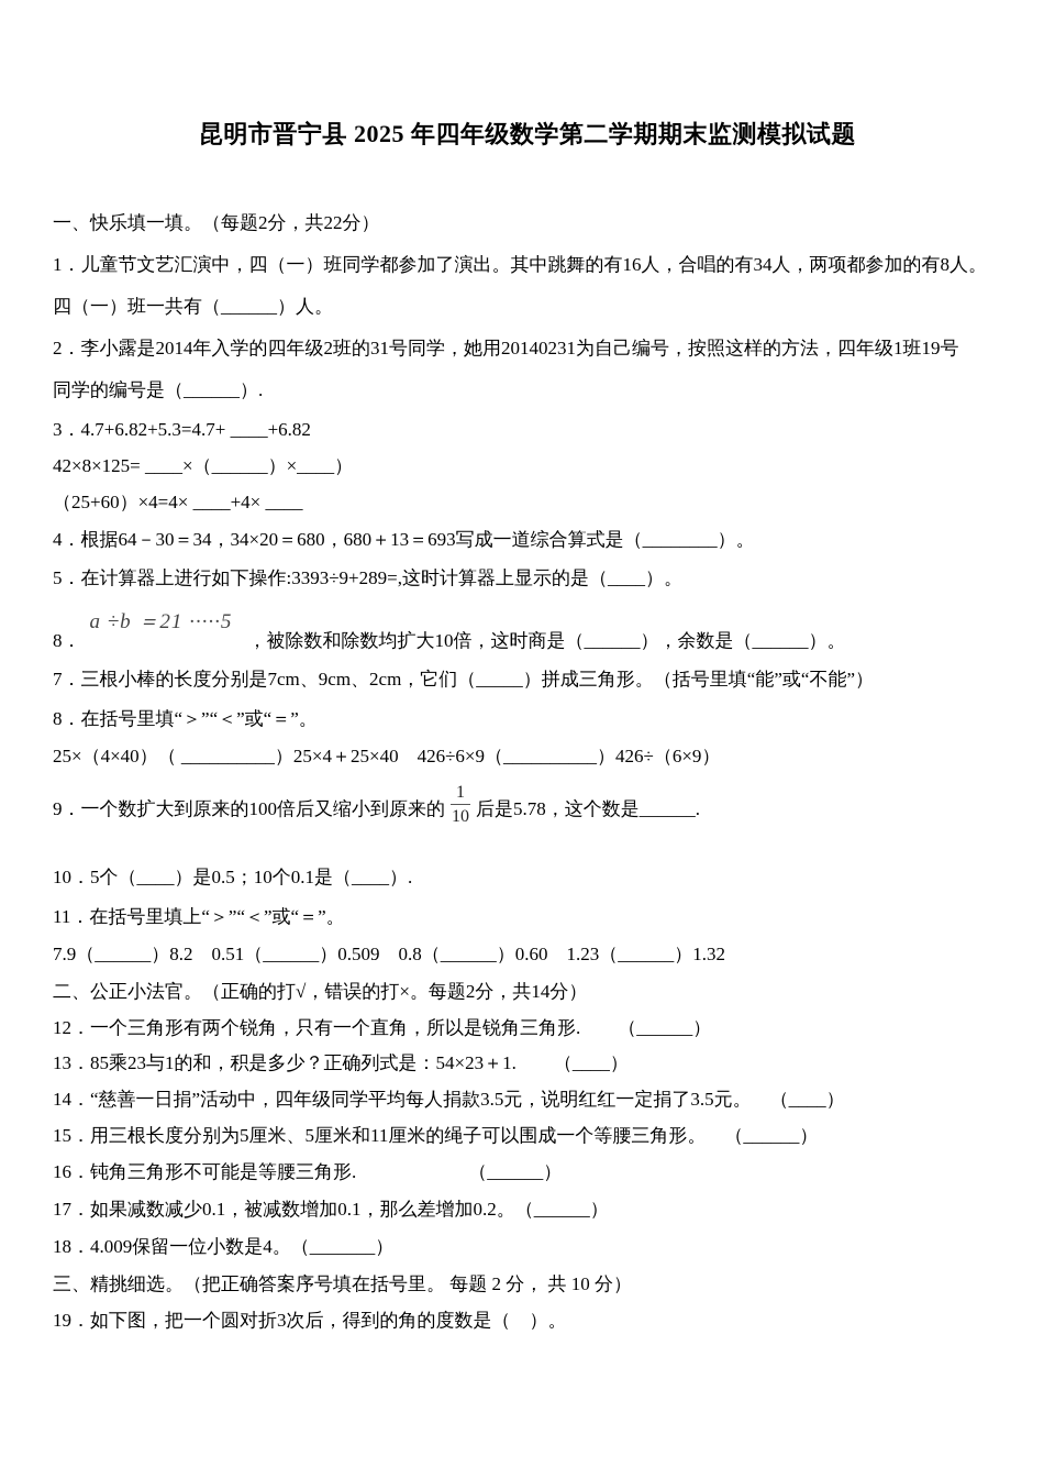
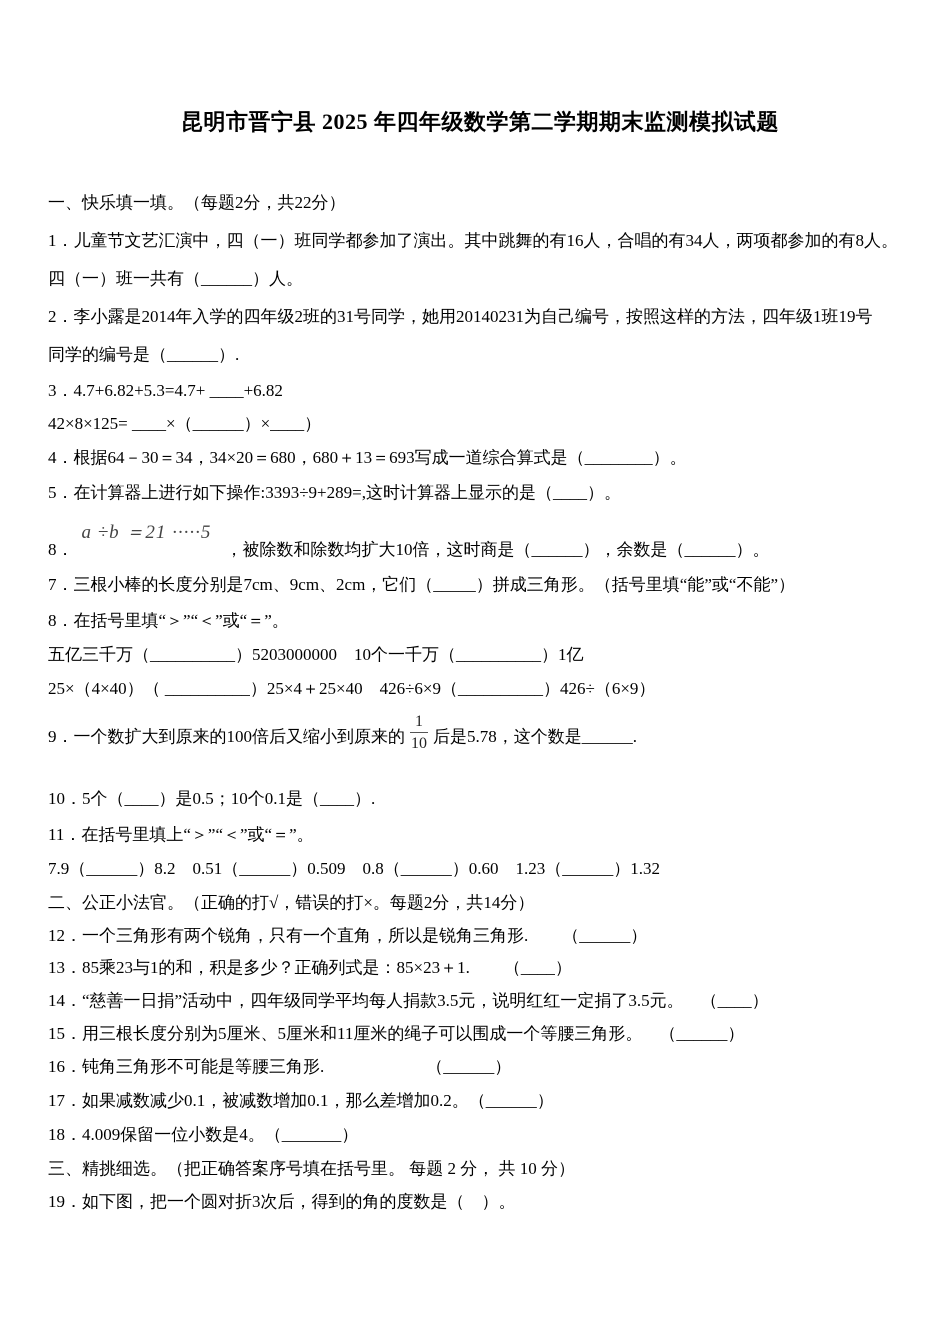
  昆明市晋宁县 2025 年四年级数学第二学期期末监测模拟试题
  一、快乐填一填。（每题2分，共22分）
  1．儿童节文艺汇演中，四（一）班同学都参加了演出。其中跳舞的有16人，合唱的有34人，两项都参加的有8人。
  四（一）班一共有（______）人。
  2．李小露是2014年入学的四年级2班的31号同学，她用20140231为自己编号，按照这样的方法，四年级1班19号
  同学的编号是（______）.
  3．4.7+6.82+5.3=4.7+ ____+6.82
  42×8×125= ____×（______）×____）
- （25+60）×4=4× ____+4× ____
  4．根据64－30＝34，34×20＝680，680＋13＝693写成一道综合算式是（________）。
  5．在计算器上进行如下操作:3393÷9+289=,这时计算器上显示的是（____）。
  8．
  a ÷b ＝21 ·····5
  ，被除数和除数均扩大10倍，这时商是（______），余数是（______）。
  7．三根小棒的长度分别是7cm、9cm、2cm，它们（_____）拼成三角形。（括号里填“能”或“不能”）
  8．在括号里填“＞”“＜”或“＝”。
+ 五亿三千万（__________）5203000000 10个一千万（__________）1亿
  25×（4×40）（ __________）25×4＋25×40 426÷6×9（__________）426÷（6×9）
  9．一个数扩大到原来的100倍后又缩小到原来的
  1
  10
  后是5.78，这个数是______.
  10．5个（____）是0.5；10个0.1是（____）.
  11．在括号里填上“＞”“＜”或“＝”。
  7.9（______）8.2 0.51（______）0.509 0.8（______）0.60 1.23（______）1.32
  二、公正小法官。（正确的打√，错误的打×。每题2分，共14分）
  12．一个三角形有两个锐角，只有一个直角，所以是锐角三角形. （______）
- 13．85乘23与1的和，积是多少？正确列式是：54×23＋1. （____）
+ 13．85乘23与1的和，积是多少？正确列式是：85×23＋1. （____）
  14．“慈善一日捐”活动中，四年级同学平均每人捐款3.5元，说明红红一定捐了3.5元。 （____）
  15．用三根长度分别为5厘米、5厘米和11厘米的绳子可以围成一个等腰三角形。 （______）
  16．钝角三角形不可能是等腰三角形. （______）
  17．如果减数减少0.1，被减数增加0.1，那么差增加0.2。（______）
  18．4.009保留一位小数是4。（_______）
  三、精挑细选。（把正确答案序号填在括号里。 每题 2 分， 共 10 分）
  19．如下图，把一个圆对折3次后，得到的角的度数是（ ）。
